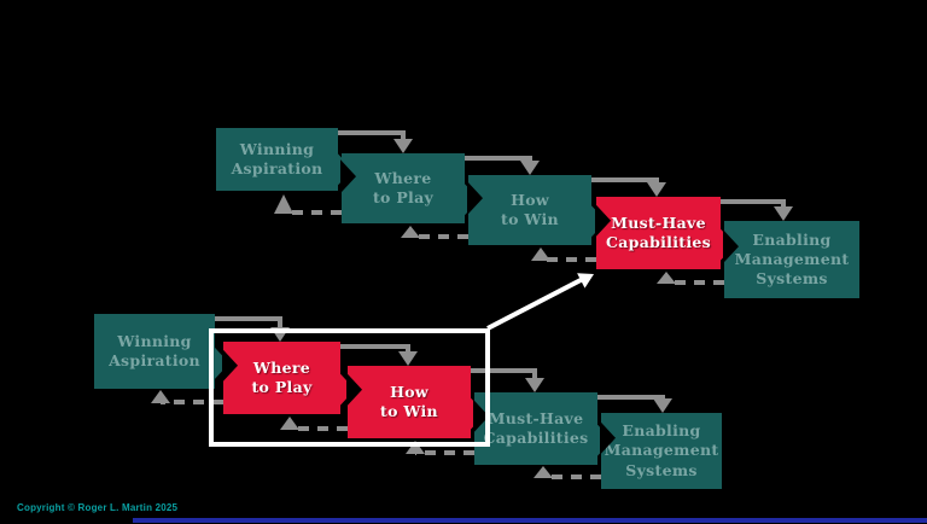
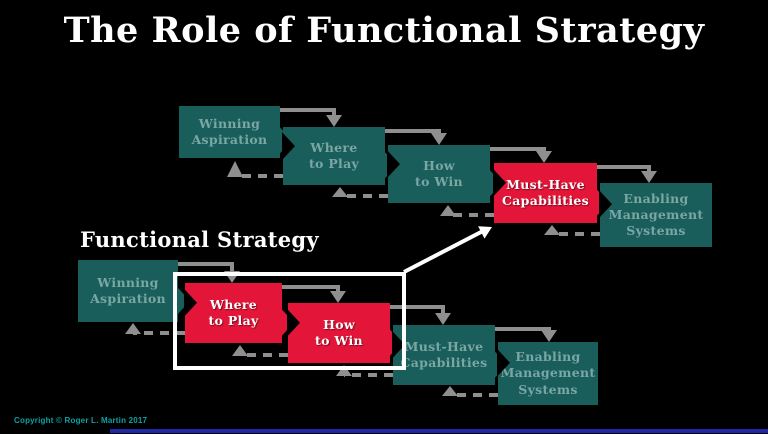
+ The Role of Functional Strategy
  Winning
  Aspiration
  Where
  to Play
  How
  to Win
  Must-Have
  Capabilities
  Enabling
  Management
  Systems
+ Functional Strategy
  Winning
  Aspiration
  Where
  to Play
  How
  to Win
  Must-Have
  apabilities
  Enabling
  Management
  Systems
- Copyright © Roger L. Martin 2025
+ Copyright © Roger L. Martin 2017
